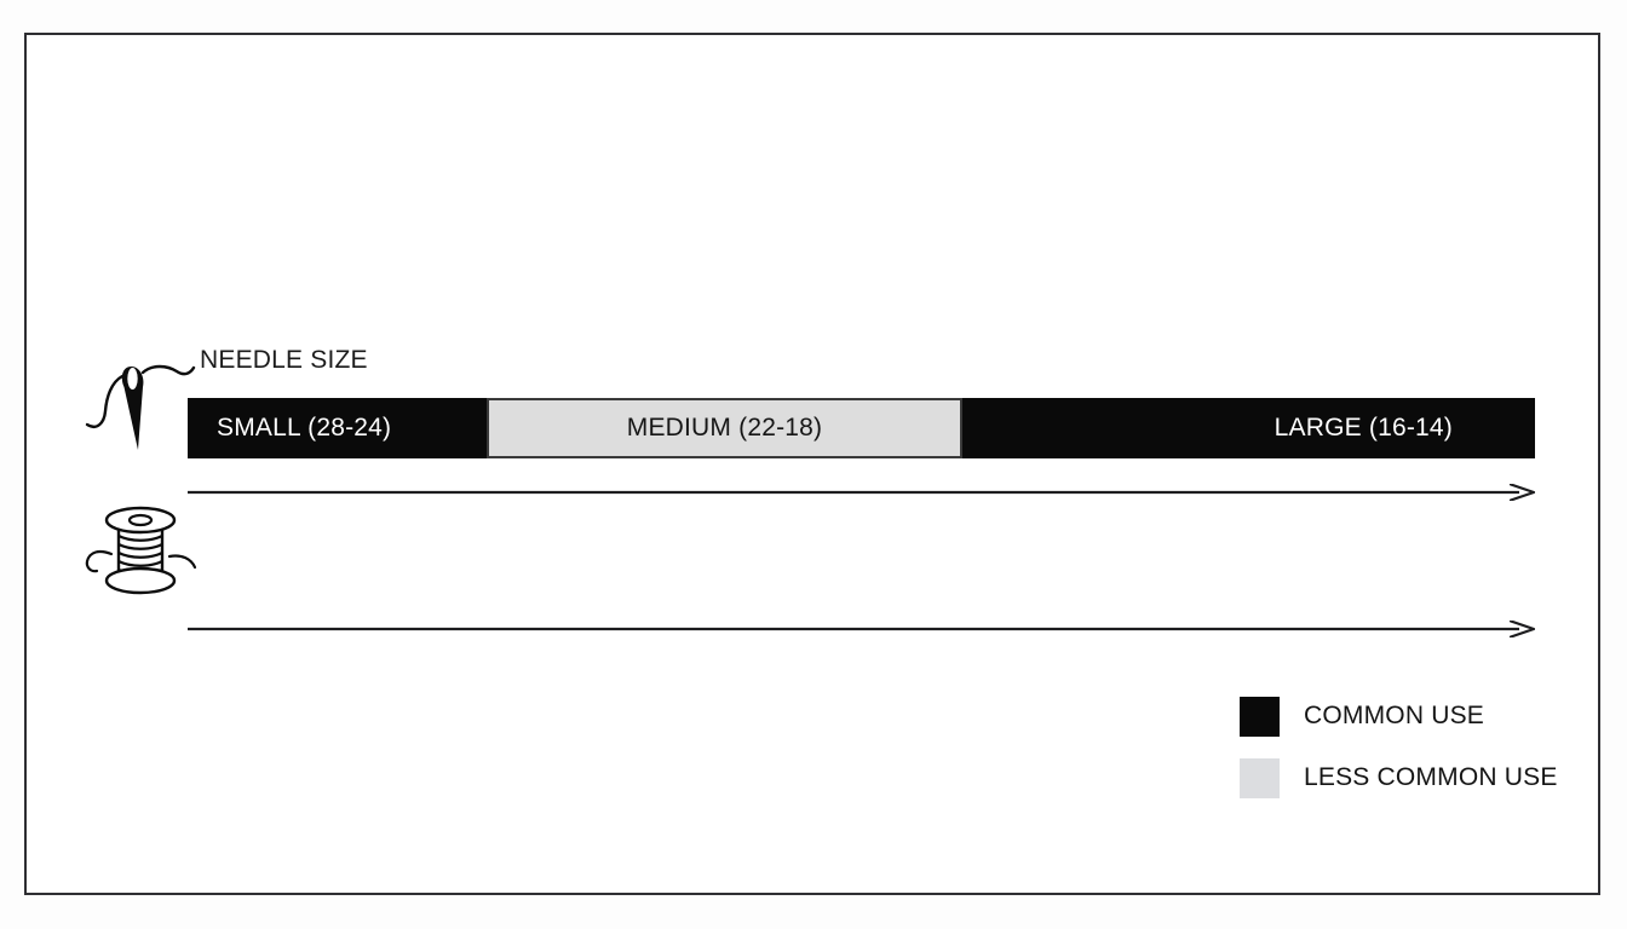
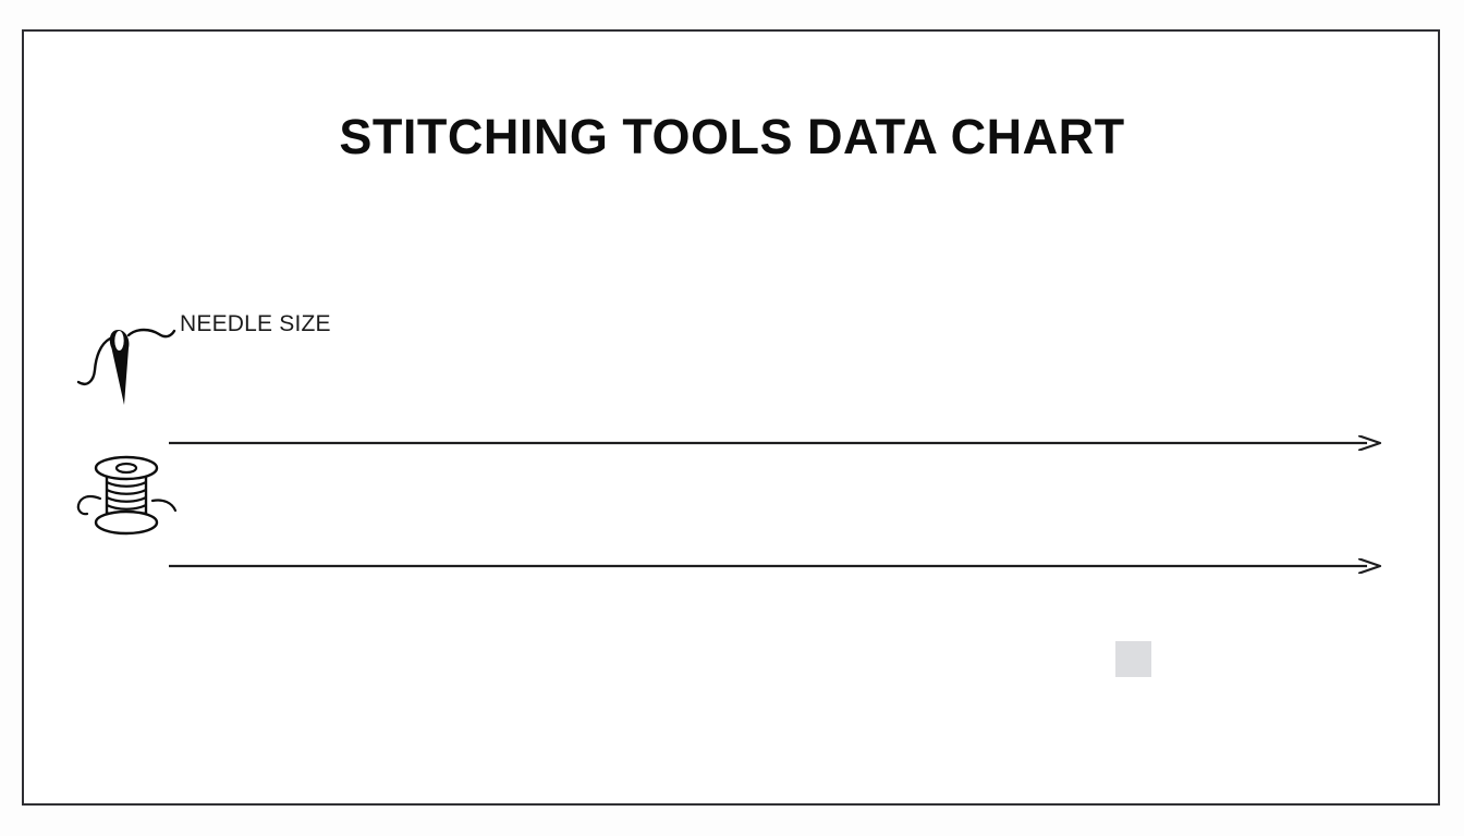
+ STITCHING TOOLS DATA CHART
  NEEDLE SIZE
- SMALL (28-24)
- MEDIUM (22-18)
- LARGE (16-14)
- COMMON USE
- LESS COMMON USE
